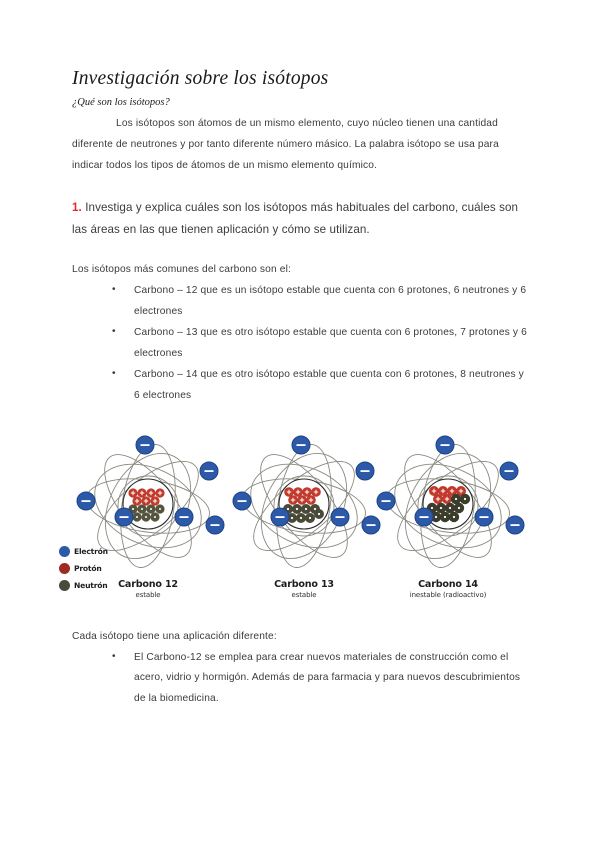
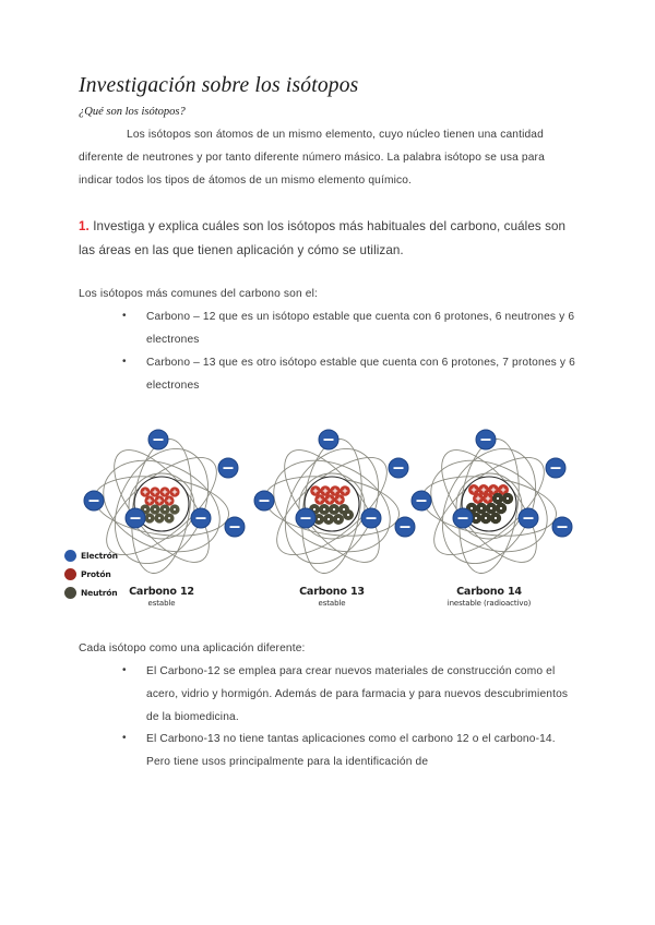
  Investigación sobre los isótopos
  ¿Qué son los isótopos?
  Los isótopos son átomos de un mismo elemento, cuyo núcleo tienen una cantidad diferente de neutrones y por tanto diferente número másico. La palabra isótopo se usa para indicar todos los tipos de átomos de un mismo elemento químico.
  1. Investiga y explica cuáles son los isótopos más habituales del carbono, cuáles son las áreas en las que tienen aplicación y cómo se utilizan.
  Los isótopos más comunes del carbono son el:
  Carbono – 12 que es un isótopo estable que cuenta con 6 protones, 6 neutrones y 6 electrones
  Carbono – 13 que es otro isótopo estable que cuenta con 6 protones, 7 protones y 6 electrones
- Carbono – 14 que es otro isótopo estable que cuenta con 6 protones, 8 neutrones y 6 electrones
  Carbono 12
  estable
  Carbono 13
  estable
  Carbono 14
  inestable (radioactivo)
  Electrón
  Protón
  Neutrón
- Cada isótopo tiene una aplicación diferente:
+ Cada isótopo como una aplicación diferente:
  El Carbono-12 se emplea para crear nuevos materiales de construcción como el acero, vidrio y hormigón. Además de para farmacia y para nuevos descubrimientos de la biomedicina.
+ El Carbono-13 no tiene tantas aplicaciones como el carbono 12 o el carbono-14. Pero tiene usos principalmente para la identificación de
